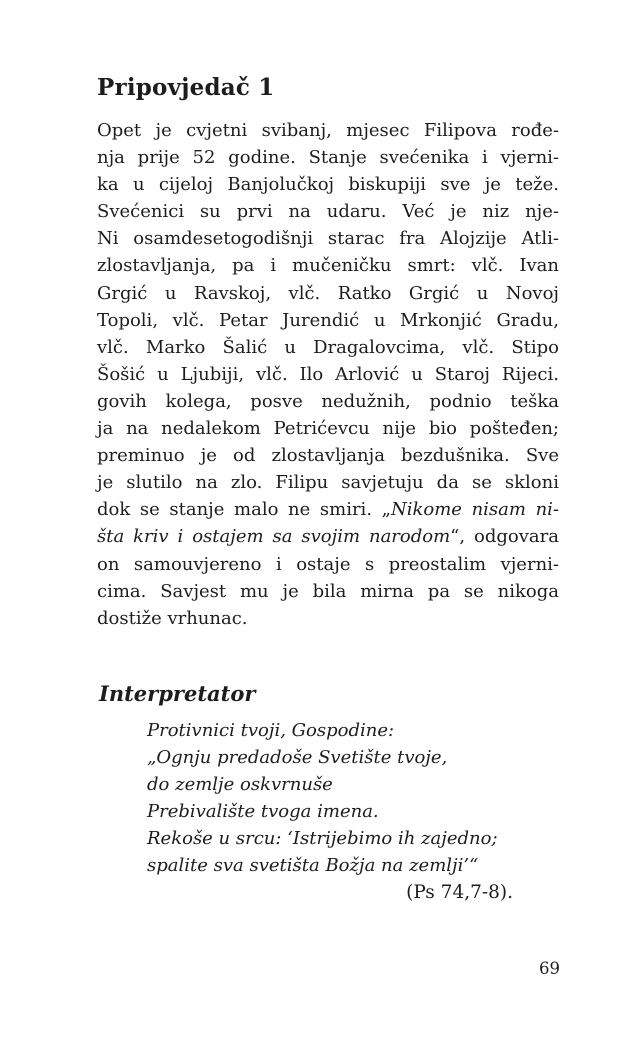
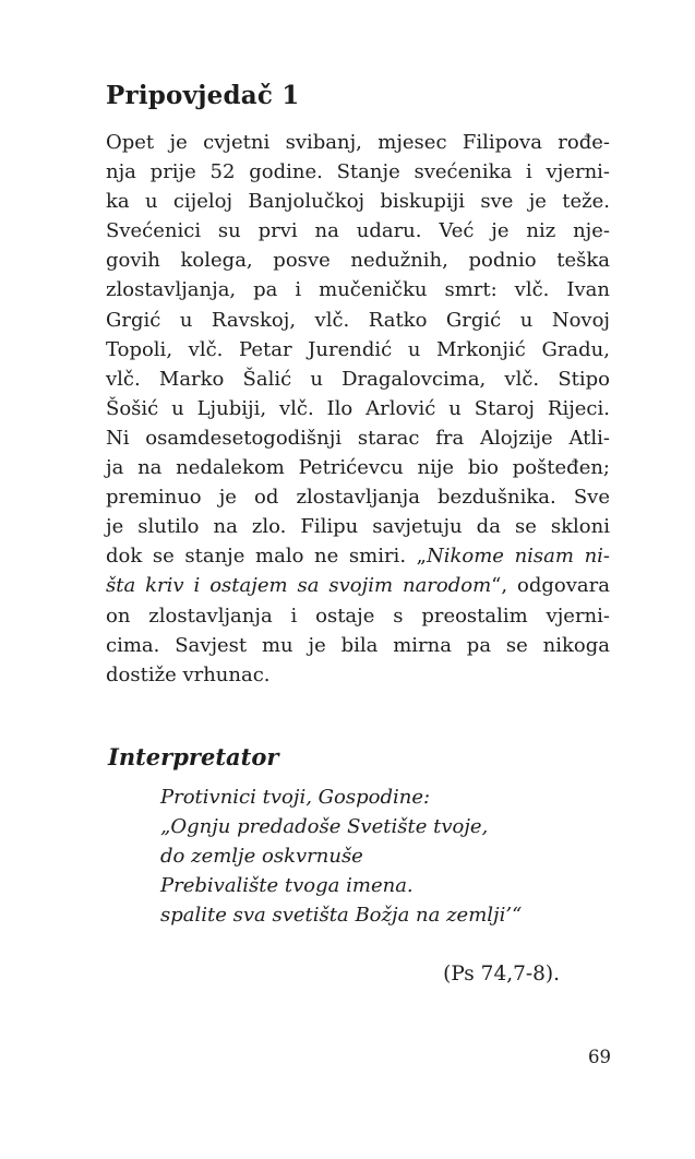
  Pripovjedač 1
  Opet je cvjetni svibanj, mjesec Filipova rođe-
  nja prije 52 godine. Stanje svećenika i vjerni-
  ka u cijeloj Banjolučkoj biskupiji sve je teže.
  Svećenici su prvi na udaru. Već je niz nje-
- Ni osamdesetogodišnji starac fra Alojzije Atli-
+ govih kolega, posve nedužnih, podnio teška
  zlostavljanja, pa i mučeničku smrt: vlč. Ivan
  Grgić u Ravskoj, vlč. Ratko Grgić u Novoj
  Topoli, vlč. Petar Jurendić u Mrkonjić Gradu,
  vlč. Marko Šalić u Dragalovcima, vlč. Stipo
  Šošić u Ljubiji, vlč. Ilo Arlović u Staroj Rijeci.
- govih kolega, posve nedužnih, podnio teška
+ Ni osamdesetogodišnji starac fra Alojzije Atli-
  ja na nedalekom Petrićevcu nije bio pošteđen;
  preminuo je od zlostavljanja bezdušnika. Sve
  je slutilo na zlo. Filipu savjetuju da se skloni
  dok se stanje malo ne smiri. „Nikome nisam ni-
  šta kriv i ostajem sa svojim narodom“, odgovara
- on samouvjereno i ostaje s preostalim vjerni-
+ on zlostavljanja i ostaje s preostalim vjerni-
  cima. Savjest mu je bila mirna pa se nikoga
  dostiže vrhunac.
  Interpretator
  Protivnici tvoji, Gospodine:
  „Ognju predadoše Svetište tvoje,
  do zemlje oskvrnuše
  Prebivalište tvoga imena.
- Rekoše u srcu: ‘Istrijebimo ih zajedno;
  spalite sva svetišta Božja na zemlji’“
  (Ps 74,7-8).
  69
